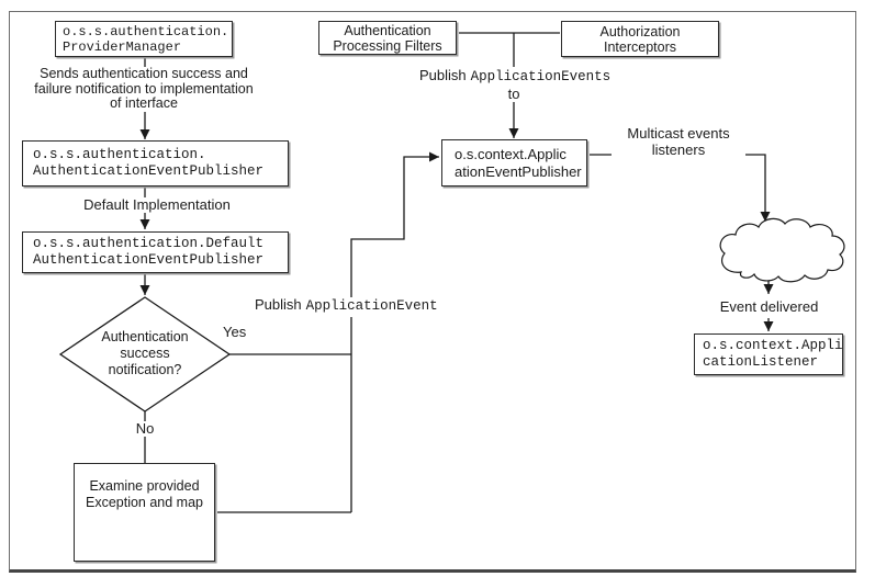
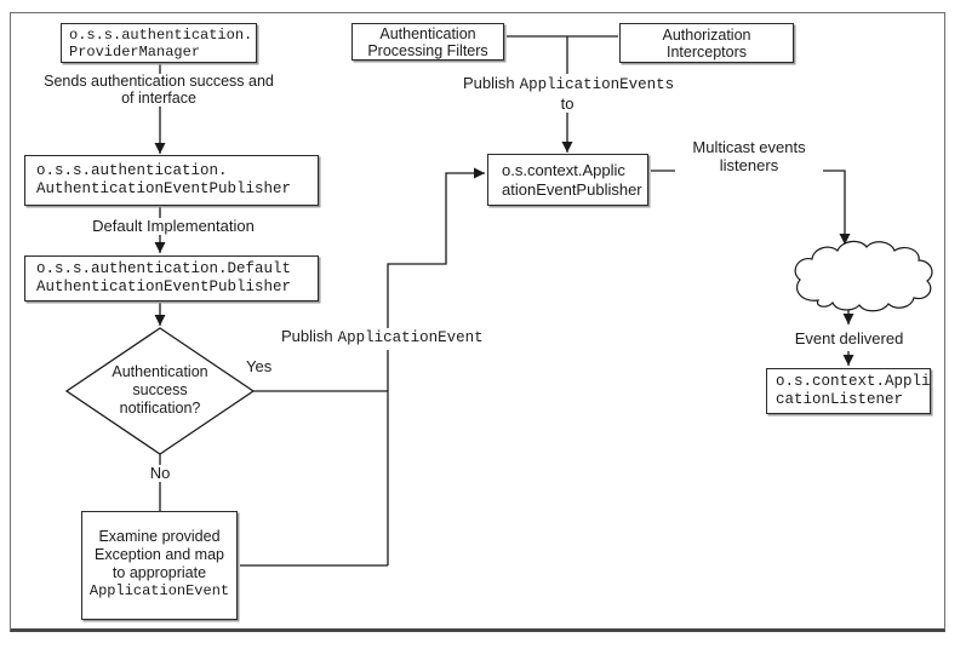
  o.s.s.authentication.
  ProviderManager
  o.s.s.authentication.
  AuthenticationEventPublisher
  o.s.s.authentication.Default
  AuthenticationEventPublisher
  Examine provided
  Exception and map
+ to appropriate
+ ApplicationEvent
  Authentication
  Processing Filters
  Authorization
  Interceptors
  o.s.context.Applic
  ationEventPublisher
  o.s.context.Appli
  cationListener
  Authentication
  success
  notification?
  Sends authentication success and
- failure notification to implementation
  of interface
  Default Implementation
  Yes
  No
  Publish ApplicationEvent
  Publish ApplicationEvents
  to
  Multicast events
  listeners
  Event delivered
